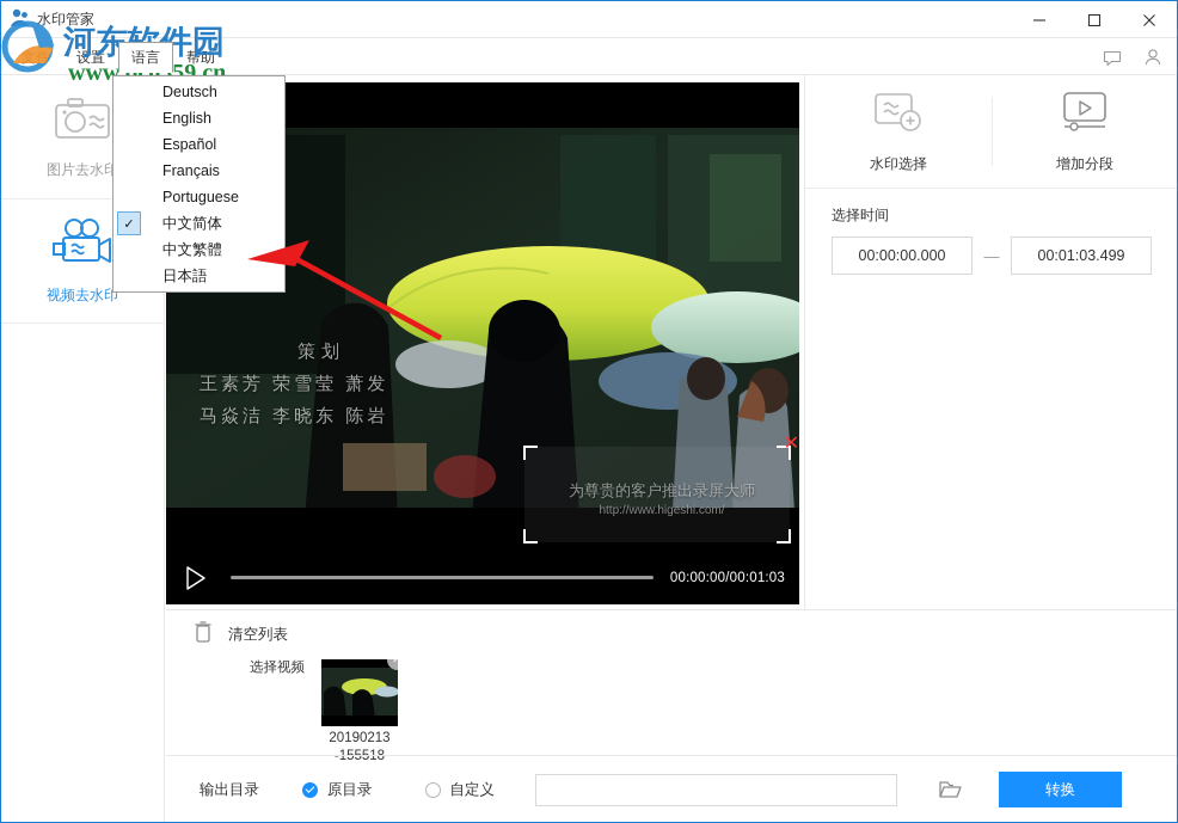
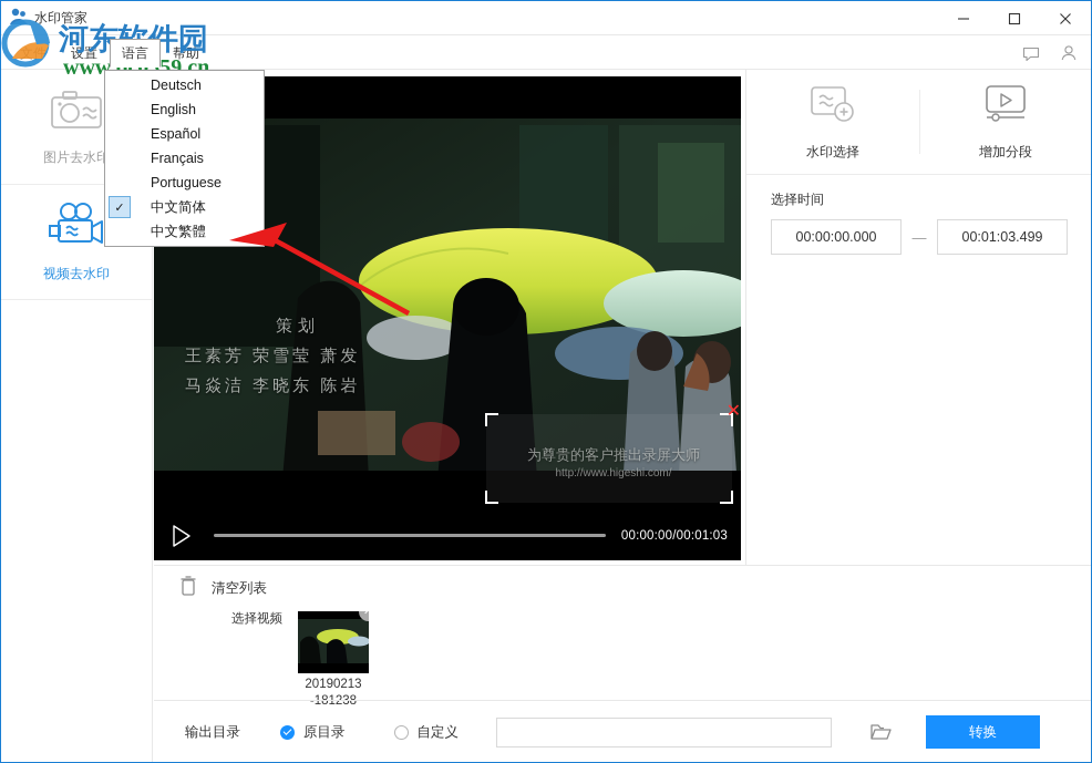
  水印管家
  设置
  语言
  帮助
  河东件园
  www.pc0359.cn
  图片去水印
  视频去水印
  策划
  王素芳 荣雪莹 萧发
  马焱洁 李晓东 陈岩
  为尊贵的客户推出录屏大师
  http://www.higeshi.com/
  ✕
  00:00:00/00:01:03
  水印选择
  增加分段
  选择时间
  00:00:00.000
  —
  00:01:03.499
  清空列表
  选择视频
  ✕
  20190213
- -155518
+ -181238
  输出目录
  原目录
  自定义
  转换
  Deutsch
  English
  Español
  Français
  Portuguese
  ✓
  中文简体
  中文繁體
- 日本語
